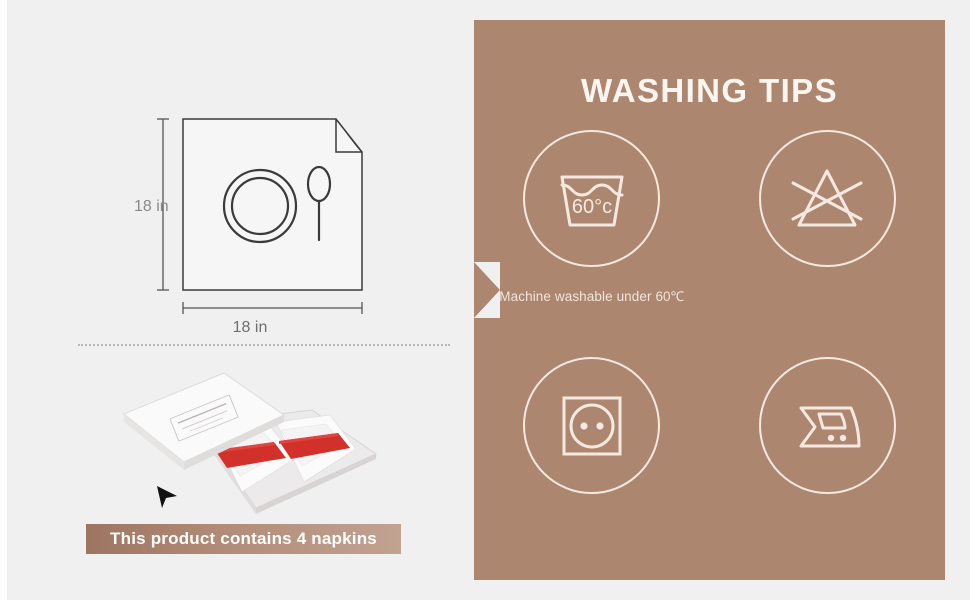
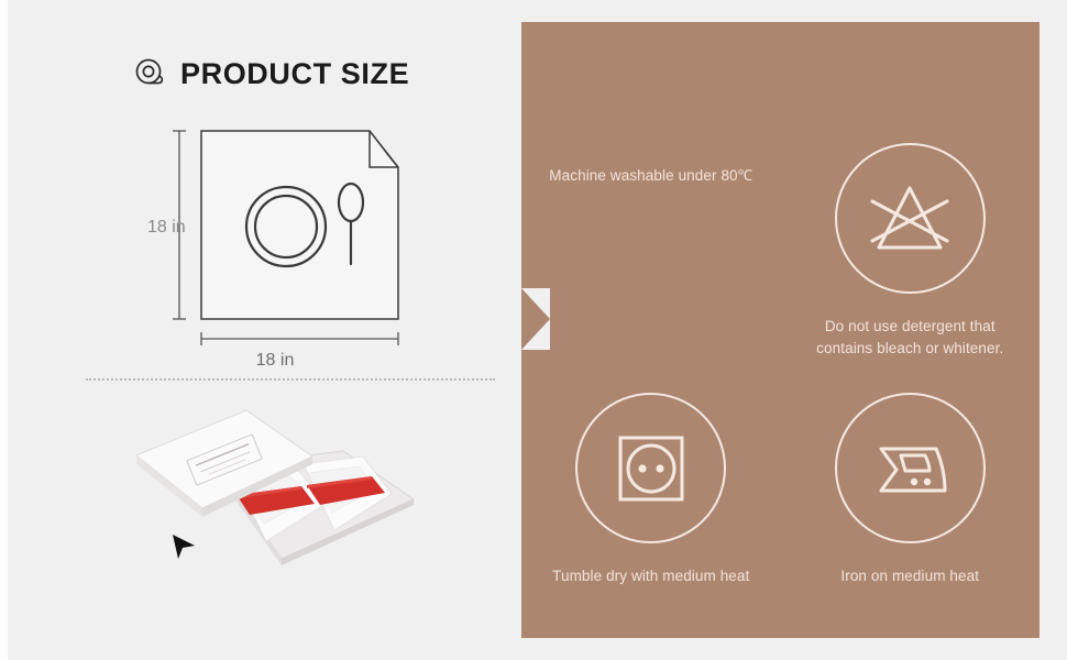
+ PRODUCT SIZE
  18 in
  18 in
- This product contains 4 napkins
- WASHING TIPS
- 60°c
- Machine washable under 60℃
+ Machine washable under 80℃
+ Do not use detergent that contains bleach or whitener.
+ Tumble dry with medium heat
+ Iron on medium heat
